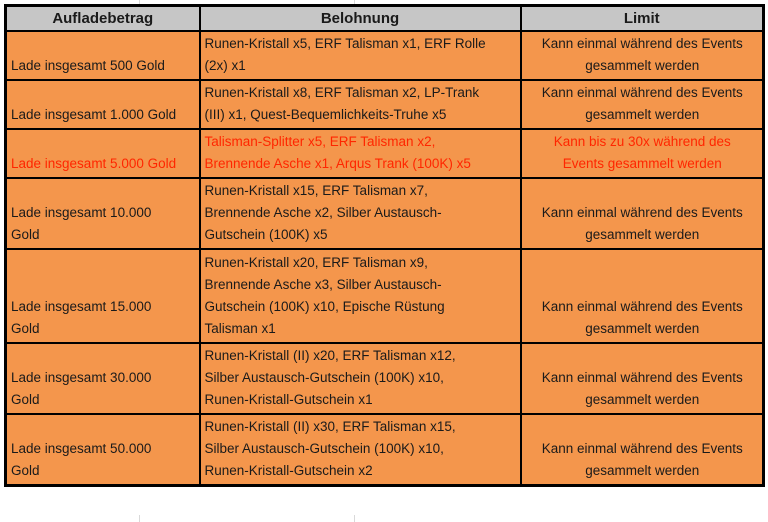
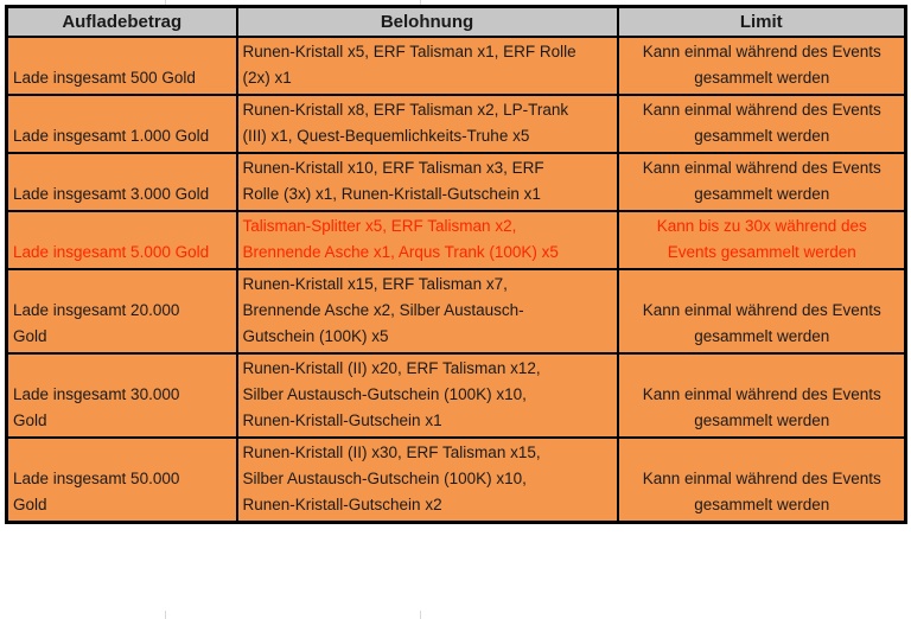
  Aufladebetrag	Belohnung	Limit
  Lade insgesamt 500 Gold	Runen-Kristall x5, ERF Talisman x1, ERF Rolle (2x) x1	Kann einmal während des Events gesammelt werden
  Lade insgesamt 1.000 Gold	Runen-Kristall x8, ERF Talisman x2, LP-Trank (III) x1, Quest-Bequemlichkeits-Truhe x5	Kann einmal während des Events gesammelt werden
+ Lade insgesamt 3.000 Gold	Runen-Kristall x10, ERF Talisman x3, ERF Rolle (3x) x1, Runen-Kristall-Gutschein x1	Kann einmal während des Events gesammelt werden
  Lade insgesamt 5.000 Gold	Talisman-Splitter x5, ERF Talisman x2, Brennende Asche x1, Arqus Trank (100K) x5	Kann bis zu 30x während des Events gesammelt werden
- Lade insgesamt 10.000 Gold	Runen-Kristall x15, ERF Talisman x7, Brennende Asche x2, Silber Austausch- Gutschein (100K) x5	Kann einmal während des Events gesammelt werden
+ Lade insgesamt 20.000 Gold	Runen-Kristall x15, ERF Talisman x7, Brennende Asche x2, Silber Austausch- Gutschein (100K) x5	Kann einmal während des Events gesammelt werden
- Lade insgesamt 15.000 Gold	Runen-Kristall x20, ERF Talisman x9, Brennende Asche x3, Silber Austausch- Gutschein (100K) x10, Epische Rüstung Talisman x1	Kann einmal während des Events gesammelt werden
  Lade insgesamt 30.000 Gold	Runen-Kristall (II) x20, ERF Talisman x12, Silber Austausch-Gutschein (100K) x10, Runen-Kristall-Gutschein x1	Kann einmal während des Events gesammelt werden
  Lade insgesamt 50.000 Gold	Runen-Kristall (II) x30, ERF Talisman x15, Silber Austausch-Gutschein (100K) x10, Runen-Kristall-Gutschein x2	Kann einmal während des Events gesammelt werden
